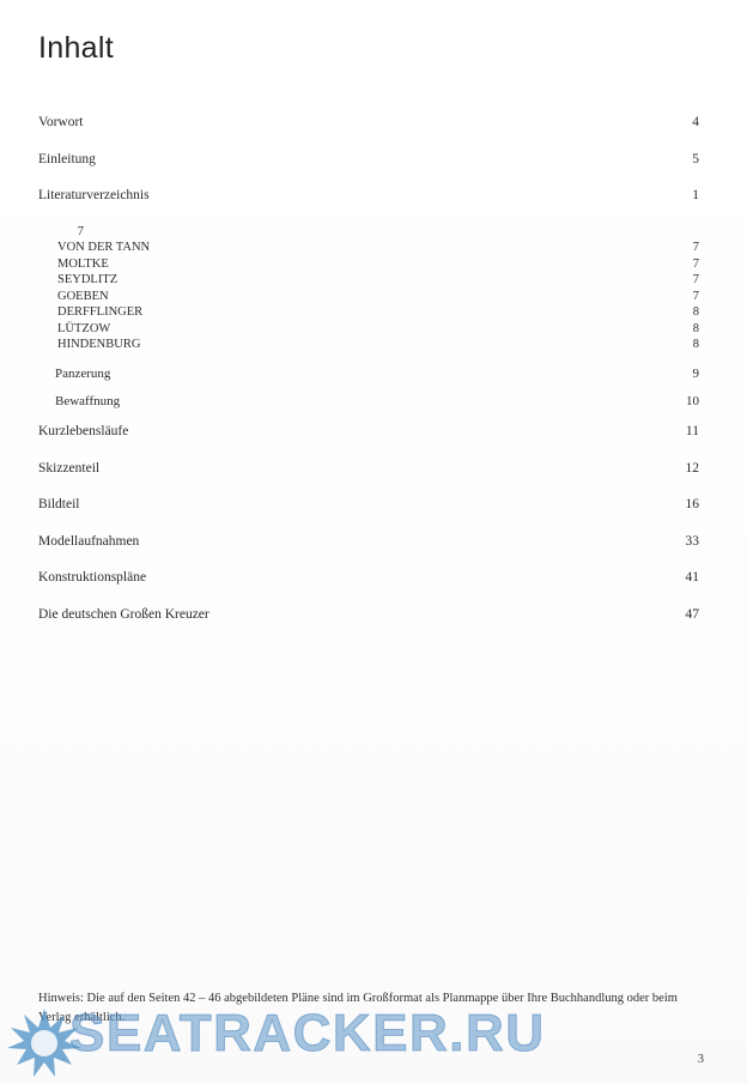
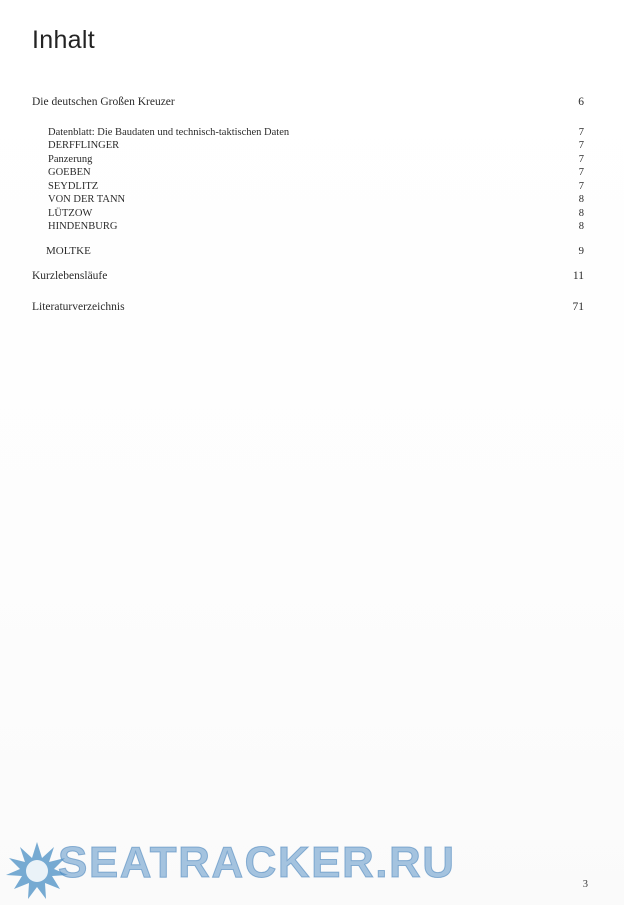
  Inhalt
- Vorwort
- 4
- Einleitung
- 5
- Literaturverzeichnis
+ Die deutschen Großen Kreuzer
- 1
+ 6
+ Datenblatt: Die Baudaten und technisch-taktischen Daten
  7
- VON DER TANN
+ DERFFLINGER
  7
- MOLTKE
+ Panzerung
  7
- SEYDLITZ
+ GOEBEN
  7
- GOEBEN
+ SEYDLITZ
  7
- DERFFLINGER
+ VON DER TANN
  8
  LÜTZOW
  8
  HINDENBURG
  8
- Panzerung
+ MOLTKE
  9
- Bewaffnung
- 10
  Kurzlebensläufe
  11
- Skizzenteil
- 12
- Bildteil
- 16
- Modellaufnahmen
- 33
- Konstruktionspläne
- 41
- Die deutschen Großen Kreuzer
+ Literaturverzeichnis
- 47
+ 71
- Hinweis: Die auf den Seiten 42 – 46 abgebildeten Pläne sind im Großformat als Planmappe über Ihre Buchhandlung oder beim Verlag erhältlich.
  3
  SEATRACKER.RU
